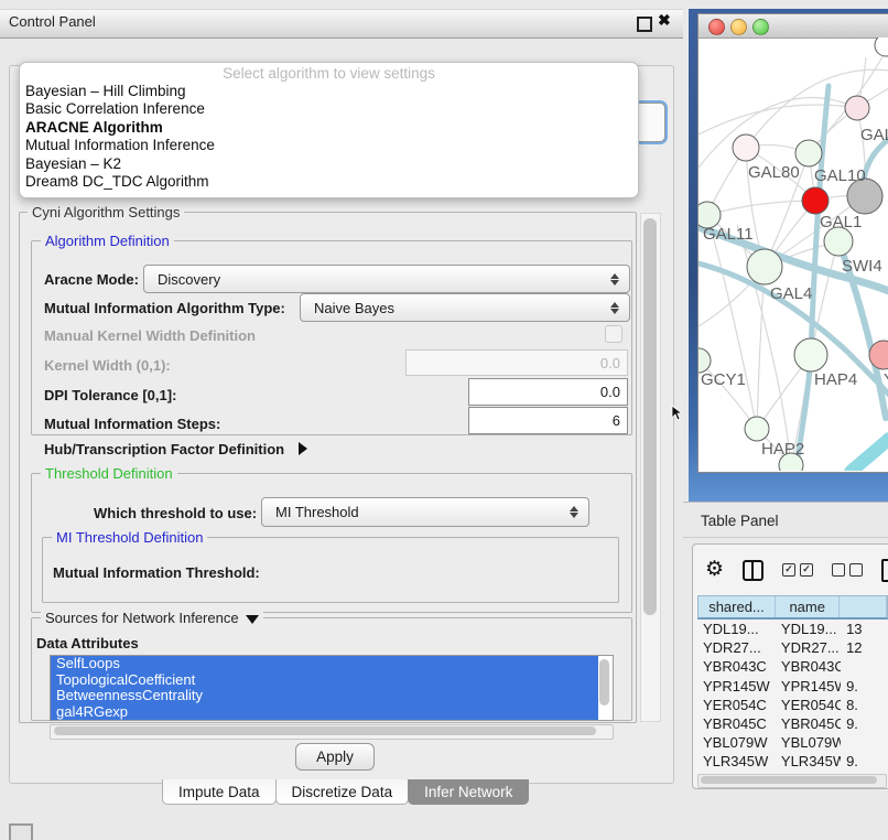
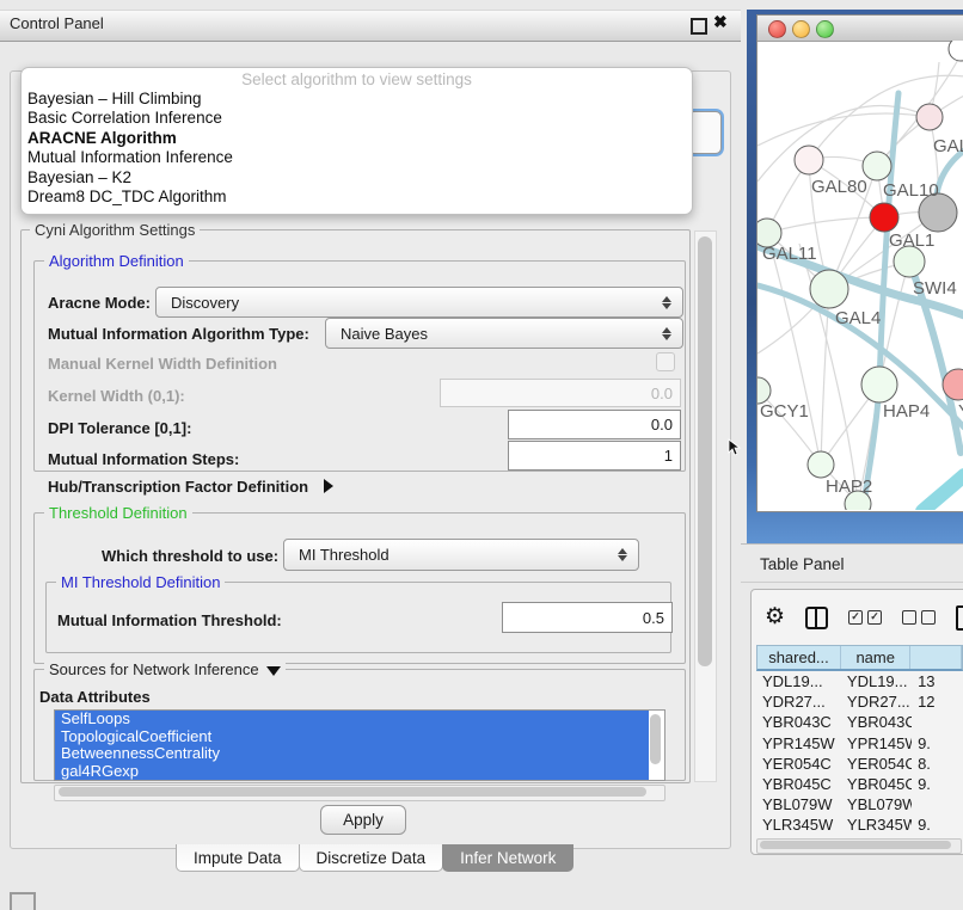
  Control Panel
  ✖
  Select algorithm to view settings
  Bayesian – Hill Climbing
  Basic Correlation Inference
  ARACNE Algorithm
  Mutual Information Inference
  Bayesian – K2
  Dream8 DC_TDC Algorithm
  Cyni Algorithm Settings
  Algorithm Definition
  Aracne Mode:
  Discovery
  Mutual Information Algorithm Type:
  Naive Bayes
  Manual Kernel Width Definition
  Kernel Width (0,1):
  0.0
  DPI Tolerance [0,1]:
  0.0
  Mutual Information Steps:
- 6
+ 1
  Hub/Transcription Factor Definition
  Threshold Definition
  Which threshold to use:
  MI Threshold
  MI Threshold Definition
  Mutual Information Threshold:
+ 0.5
  Sources for Network Inference
  Data Attributes
  SelfLoops
  TopologicalCoefficient
  BetweennessCentrality
  gal4RGexp
  Apply
  Impute Data
  Discretize Data
  Infer Network
  GAL80
  GAL10
  GAL1
  GAL11
  SWI4
  GAL4
  GCY1
  HAP4
  HAP2
  Table Panel
  ⚙
  ✓
  ✓
  shared...
  name
  YDL19...
  YDL19...
  13
  YDR27...
  YDR27...
  12
  YBR043C
  YBR043C
  YPR145W
  YPR145
  9.
  YER054C
  YER054C
  8.
  YBR045C
  YBR045C
  9.
  YBL079W
  YBL079W
  YLR345W
  YLR345W
  9.
